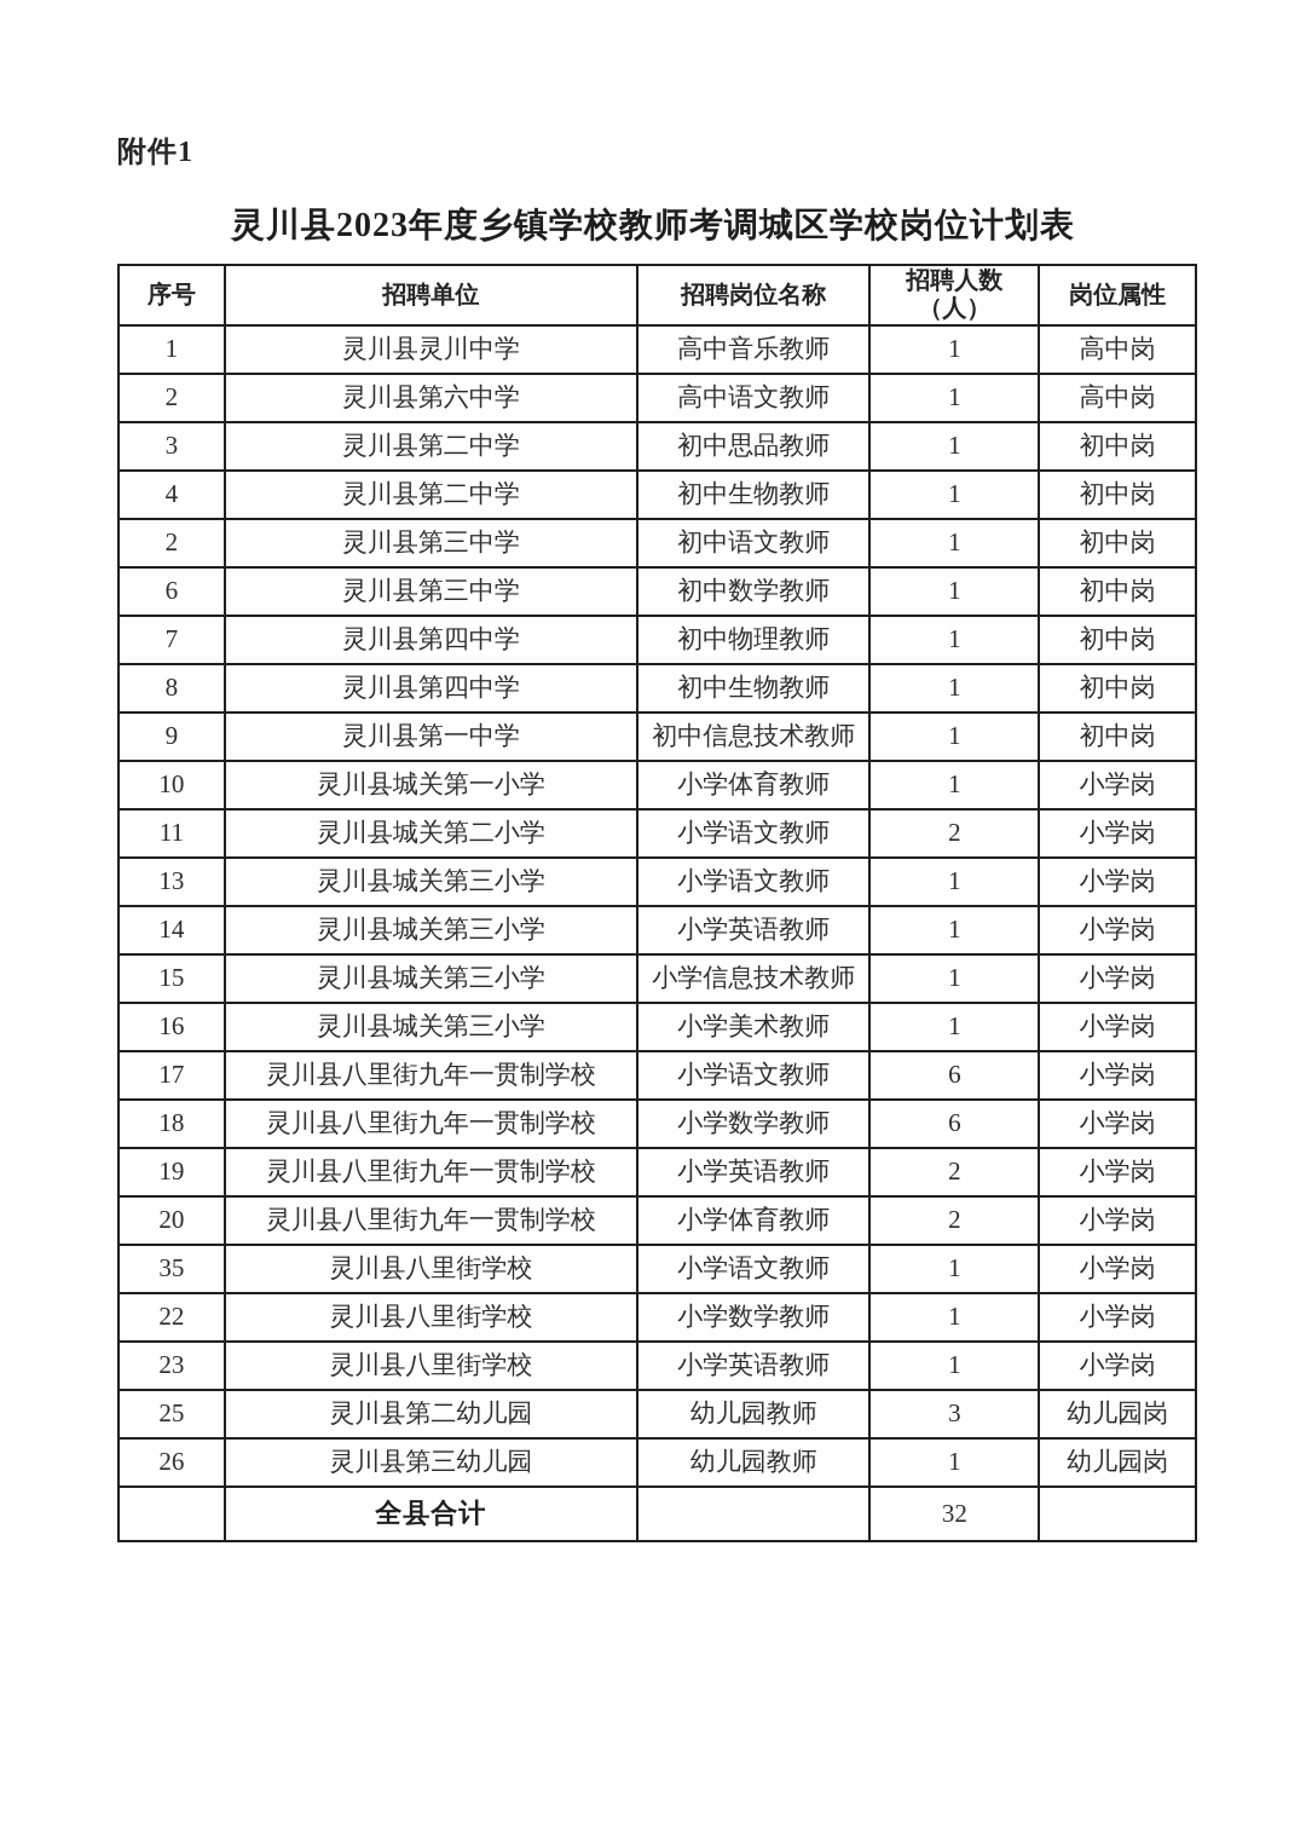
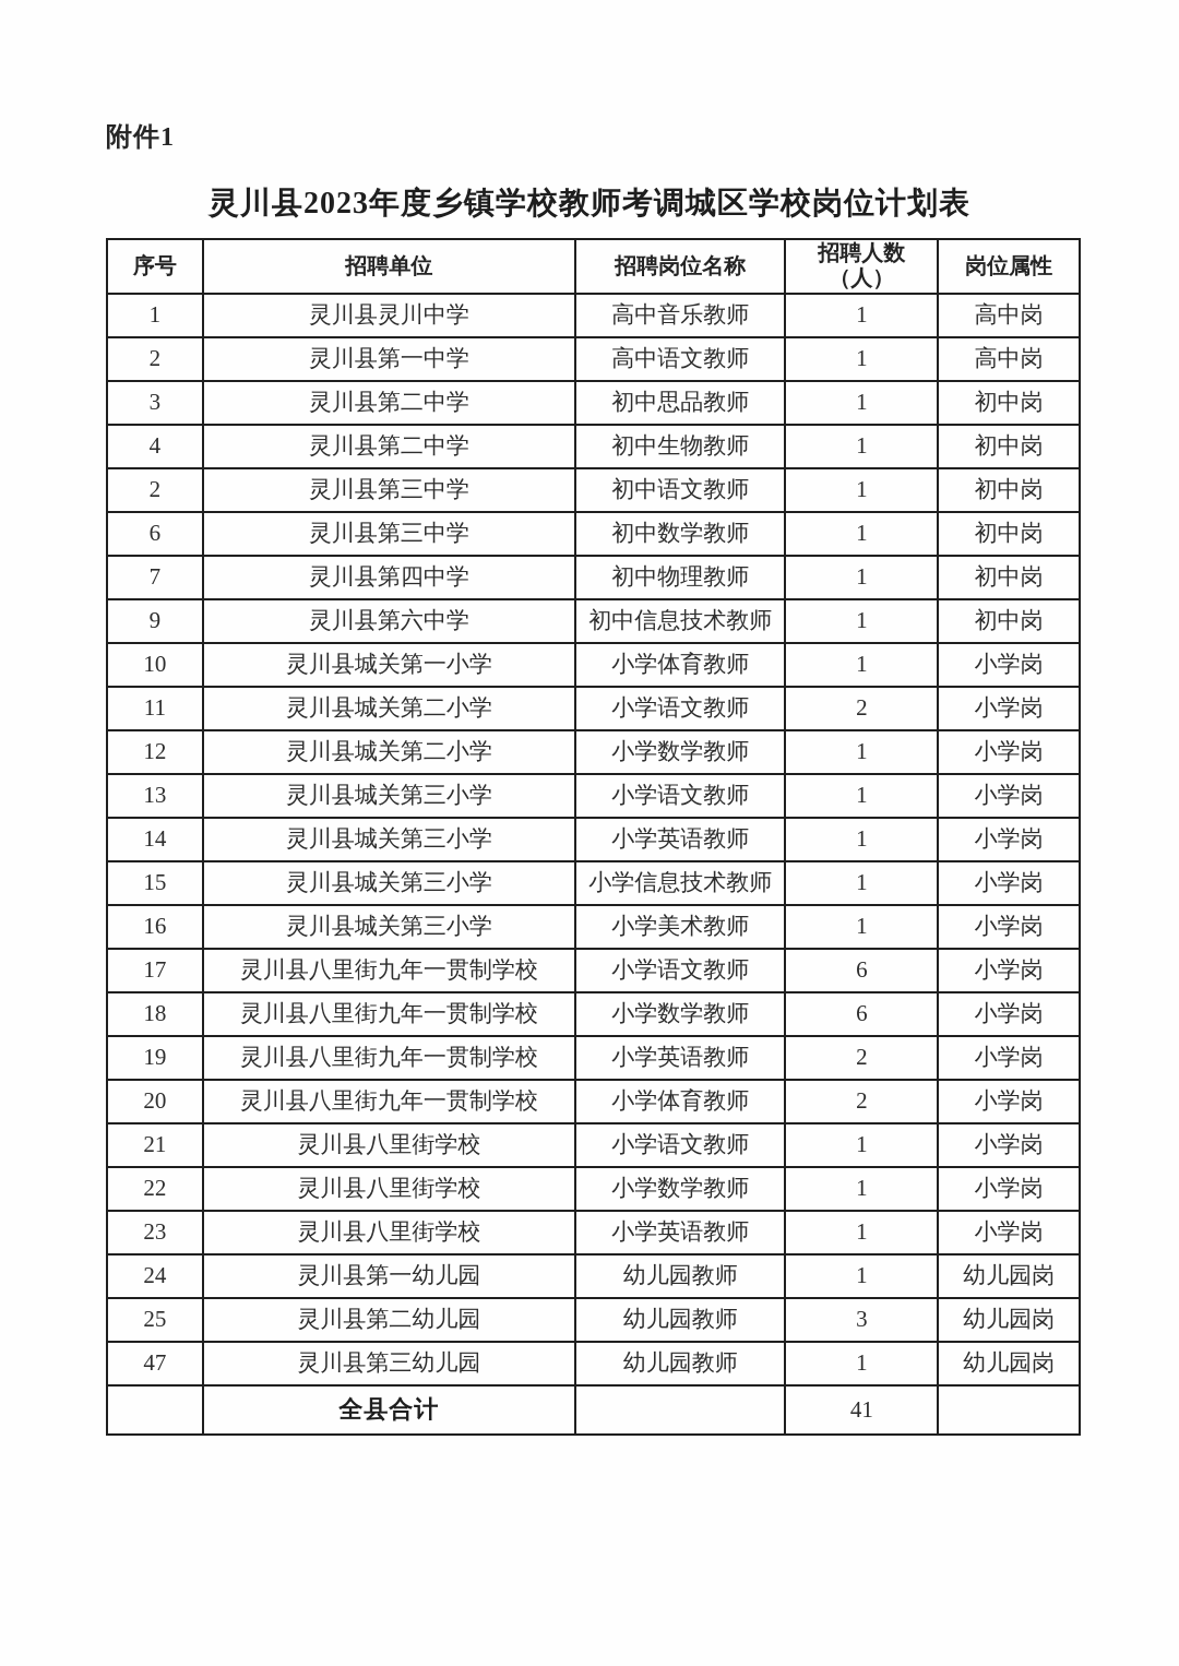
  附件1
  灵川县2023年度乡镇学校教师考调城区学校岗位计划表
  序号	招聘单位	招聘岗位名称	招聘人数 （人）	岗位属性
  1	灵川县灵川中学	高中音乐教师	1	高中岗
- 2	灵川县第六中学	高中语文教师	1	高中岗
+ 2	灵川县第一中学	高中语文教师	1	高中岗
  3	灵川县第二中学	初中思品教师	1	初中岗
  4	灵川县第二中学	初中生物教师	1	初中岗
  2	灵川县第三中学	初中语文教师	1	初中岗
  6	灵川县第三中学	初中数学教师	1	初中岗
  7	灵川县第四中学	初中物理教师	1	初中岗
- 8	灵川县第四中学	初中生物教师	1	初中岗
- 9	灵川县第一中学	初中信息技术教师	1	初中岗
+ 9	灵川县第六中学	初中信息技术教师	1	初中岗
  10	灵川县城关第一小学	小学体育教师	1	小学岗
  11	灵川县城关第二小学	小学语文教师	2	小学岗
+ 12	灵川县城关第二小学	小学数学教师	1	小学岗
  13	灵川县城关第三小学	小学语文教师	1	小学岗
  14	灵川县城关第三小学	小学英语教师	1	小学岗
  15	灵川县城关第三小学	小学信息技术教师	1	小学岗
  16	灵川县城关第三小学	小学美术教师	1	小学岗
  17	灵川县八里街九年一贯制学校	小学语文教师	6	小学岗
  18	灵川县八里街九年一贯制学校	小学数学教师	6	小学岗
  19	灵川县八里街九年一贯制学校	小学英语教师	2	小学岗
  20	灵川县八里街九年一贯制学校	小学体育教师	2	小学岗
- 35	灵川县八里街学校	小学语文教师	1	小学岗
+ 21	灵川县八里街学校	小学语文教师	1	小学岗
  22	灵川县八里街学校	小学数学教师	1	小学岗
  23	灵川县八里街学校	小学英语教师	1	小学岗
+ 24	灵川县第一幼儿园	幼儿园教师	1	幼儿园岗
  25	灵川县第二幼儿园	幼儿园教师	3	幼儿园岗
- 26	灵川县第三幼儿园	幼儿园教师	1	幼儿园岗
+ 47	灵川县第三幼儿园	幼儿园教师	1	幼儿园岗
- 	全县合计		32
+ 	全县合计		41
